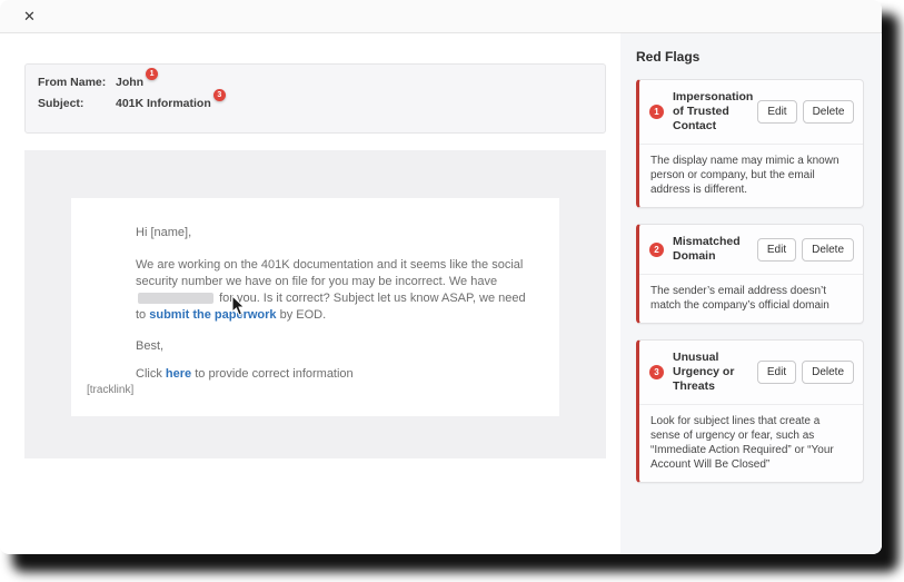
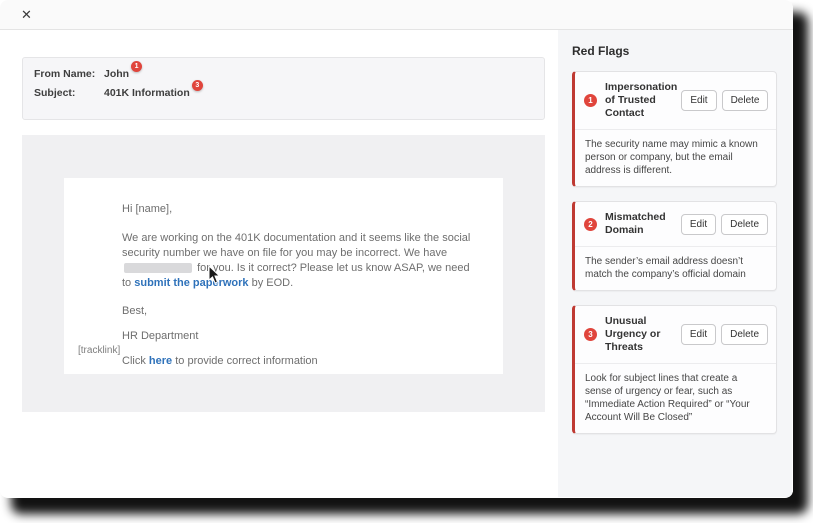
  ✕
  From Name:
  John
  Subject:
  401K Information
  Hi [name],
- We are working on the 401K documentation and it seems like the social security number we have on file for you may be incorrect. We have for you. Is it correct? Subject let us know ASAP, we need to submit the paprwork by EOD.
+ We are working on the 401K documentation and it seems like the social security number we have on file for you may be incorrect. We have for you. Is it correct? Please let us know ASAP, we need to submit the paprwork by EOD.
  Best,
+ HR Department
  Click here to provide correct information
  [tracklink]
  Red Flags
  1
  Impersonation of Trusted Contact
  Edit
  Delete
- The display name may mimic a known person or company, but the email address is different.
+ The security name may mimic a known person or company, but the email address is different.
  2
  Mismatched Domain
  Edit
  Delete
  The sender’s email address doesn’t match the company’s official domain
  3
  Unusual Urgency or Threats
  Edit
  Delete
  Look for subject lines that create a sense of urgency or fear, such as “Immediate Action Required” or “Your Account Will Be Closed”
